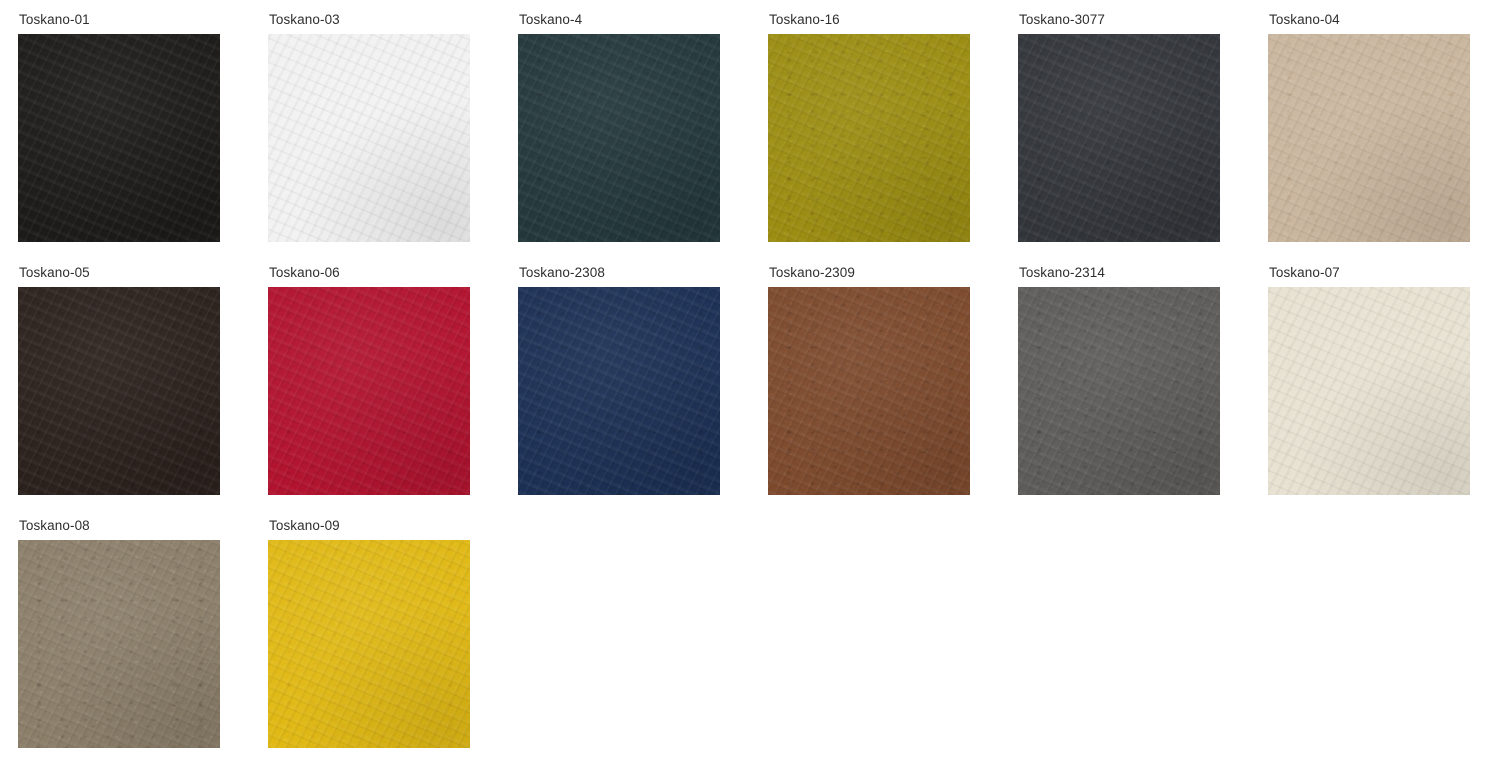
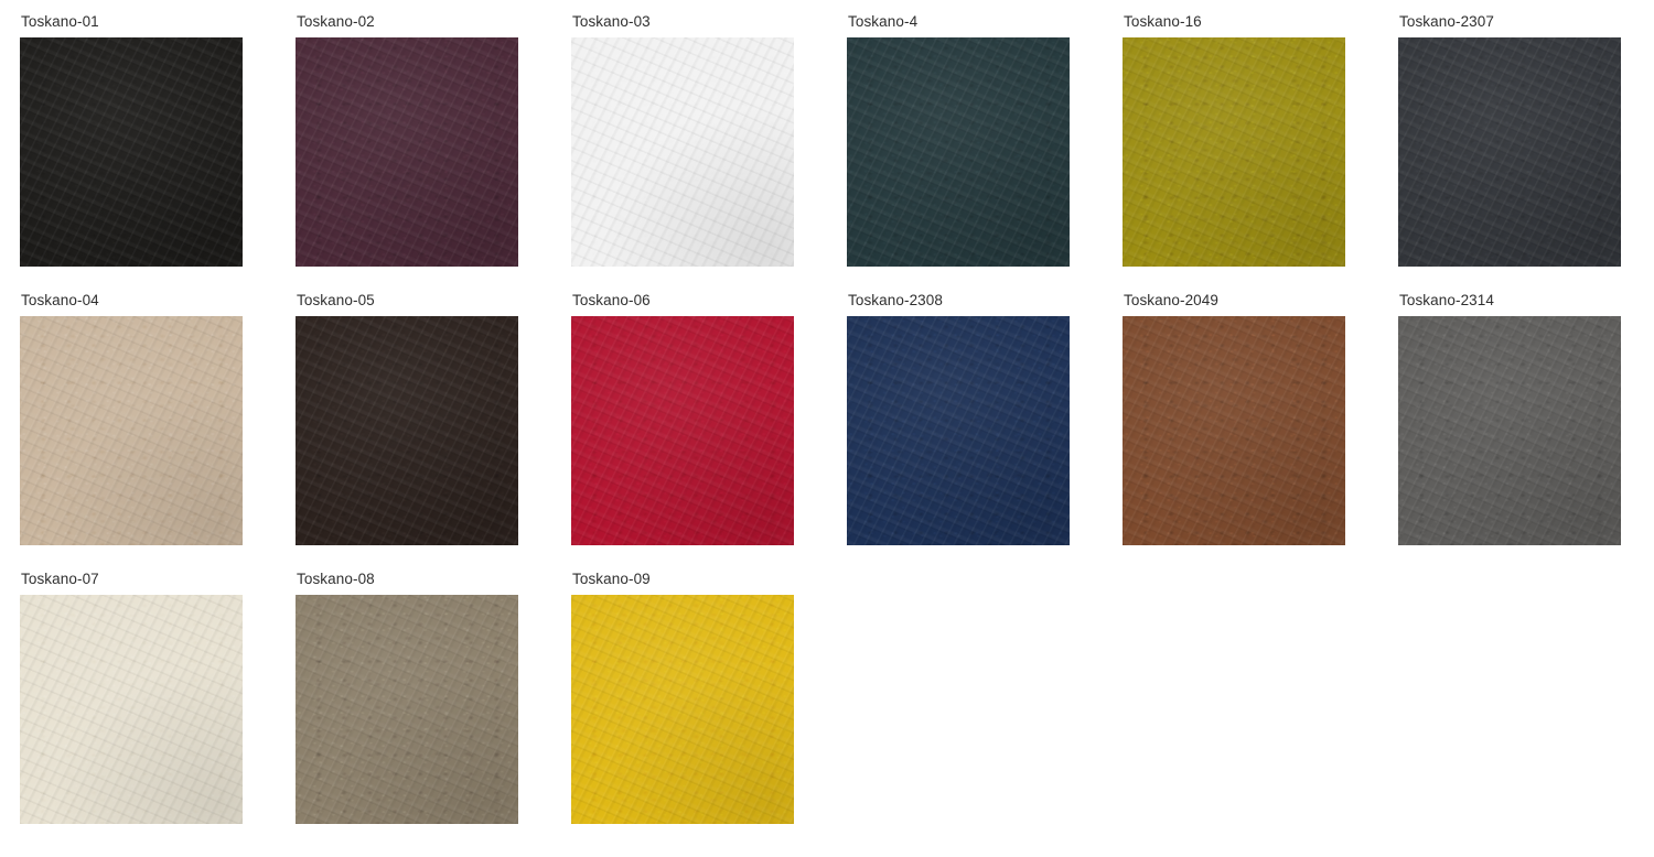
  Toskano-01
+ Toskano-02
  Toskano-03
  Toskano-4
  Toskano-16
- Toskano-3077
+ Toskano-2307
  Toskano-04
  Toskano-05
  Toskano-06
  Toskano-2308
- Toskano-2309
+ Toskano-2049
  Toskano-2314
  Toskano-07
  Toskano-08
  Toskano-09
